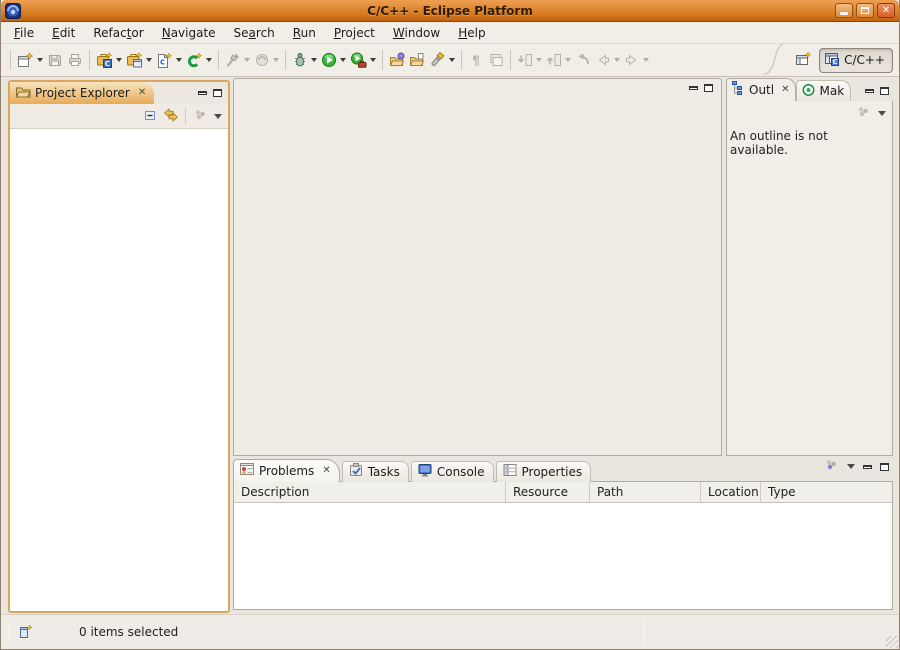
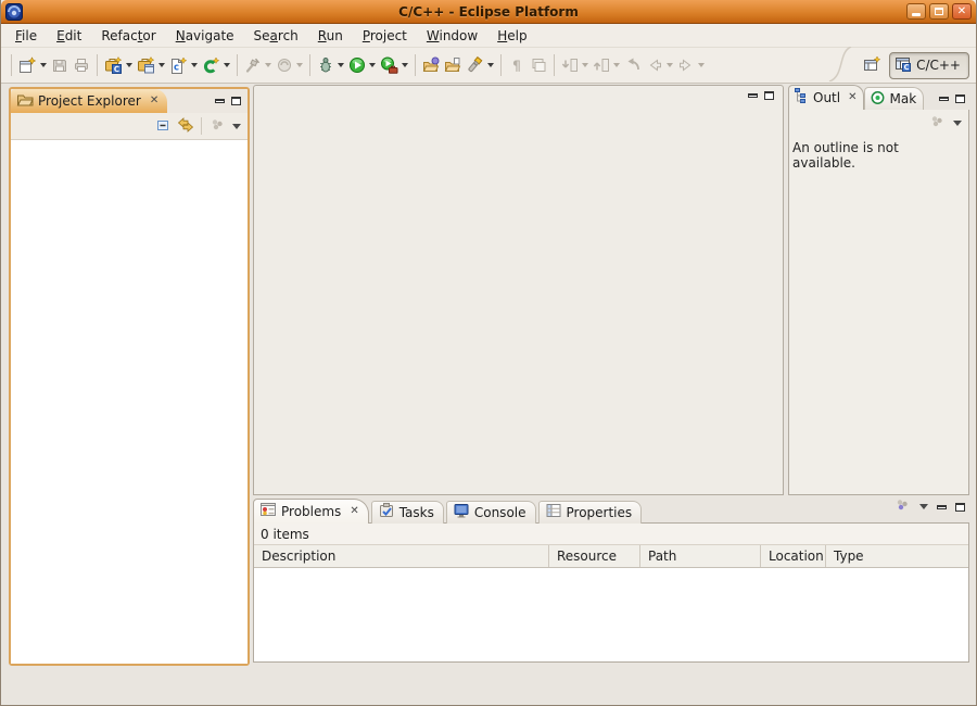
  C/C++ - Eclipse Platform
  ✕
  File
  Edit
  Refactor
  Navigate
  Search
  Run
  Project
  Window
  Help
  C
  c
  ¶
  C
  C/C++
  Project Explorer
  ✕
  Outl
  ✕
  Mak
  An outline is not available.
  Problems
  ✕
  Tasks
  Console
  Properties
+ 0 items
  Description
  Resource
  Path
  Location
  Type
- 0 items selected
